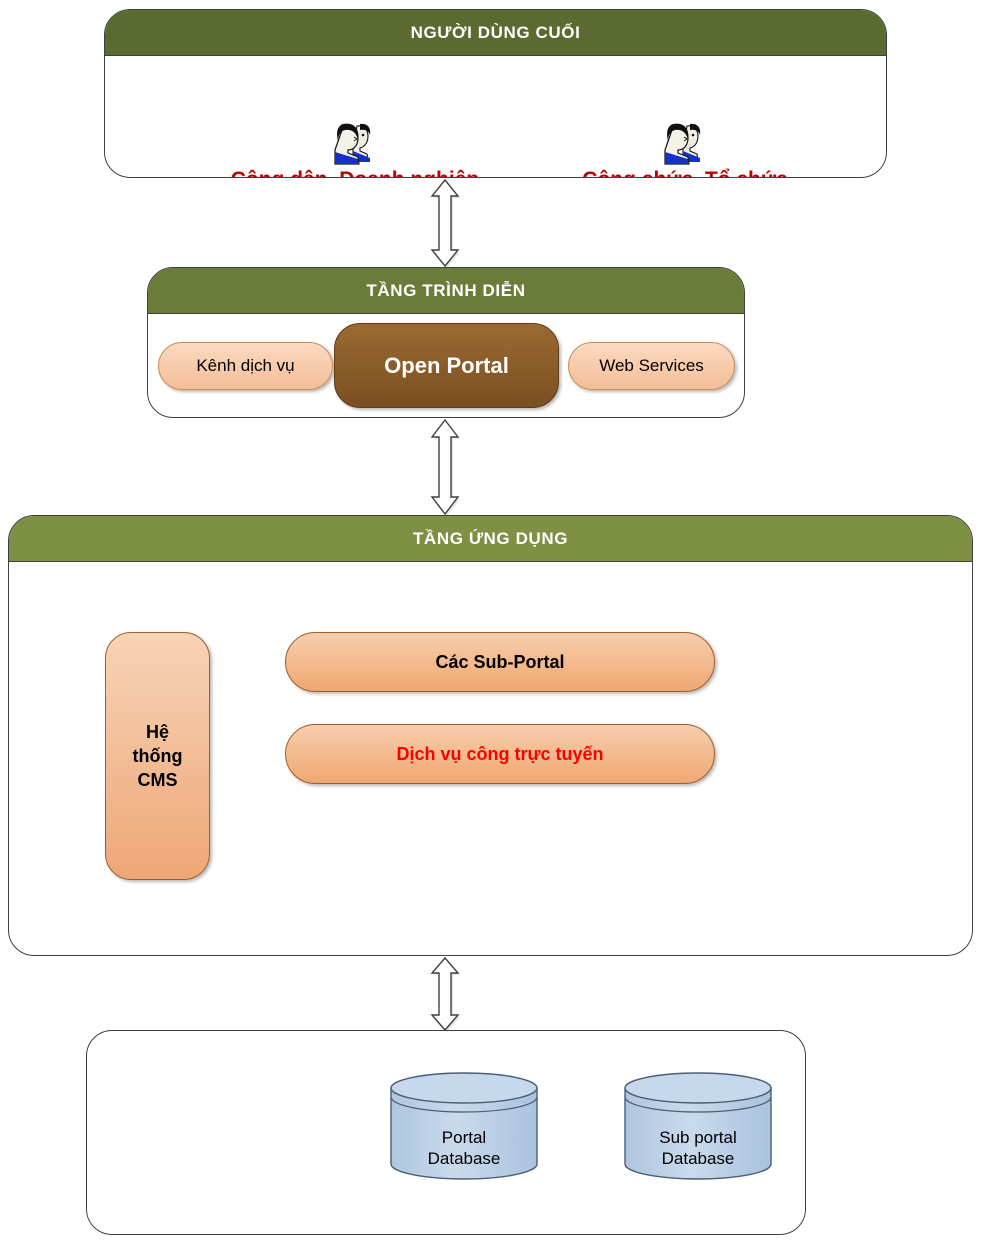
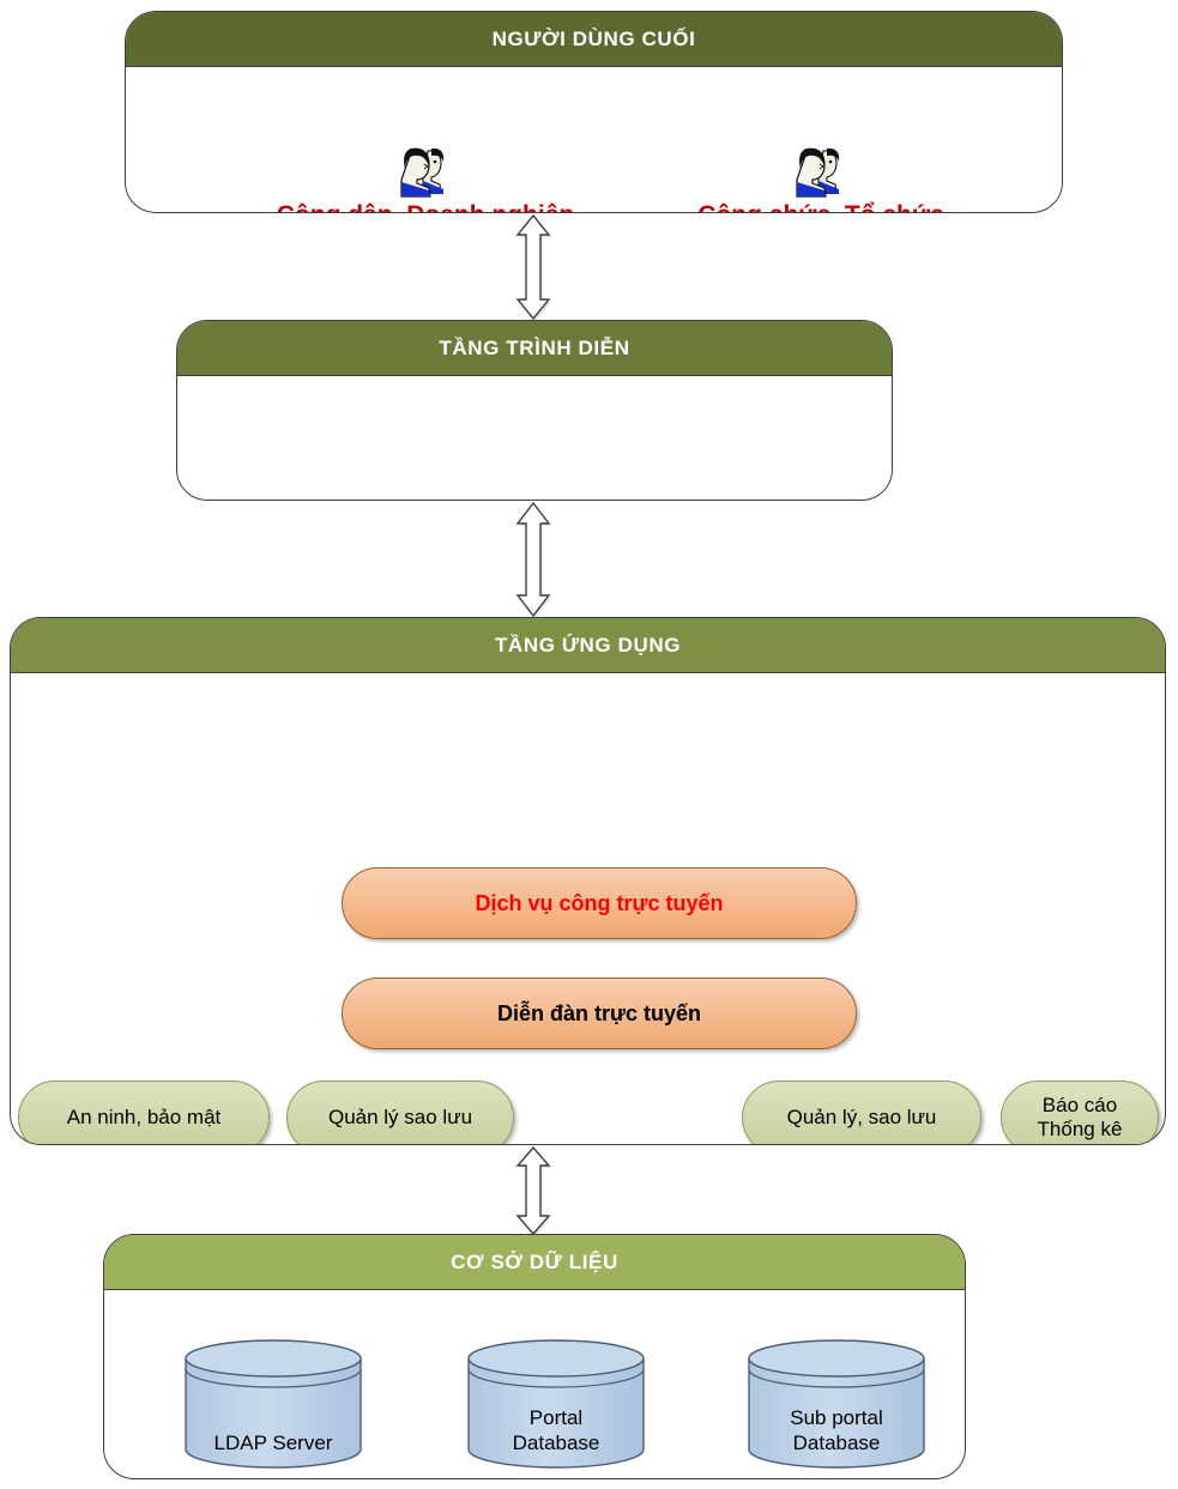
  NGƯỜI DÙNG CUỐI
  TẦNG TRÌNH DIỄN
- Kênh dịch vụ
- Open Portal
- Web Services
  TẦNG ỨNG DỤNG
- Hệ
- thống
- CMS
- Các Sub-Portal
  Dịch vụ công trực tuyến
+ Diễn đàn trực tuyến
+ An ninh, bảo mật
+ Quản lý sao lưu
+ Quản lý, sao lưu
+ Báo cáo
+ Thống kê
+ CƠ SỞ DỮ LIỆU
+ LDAP Server
  Portal
  Database
  Sub portal
  Database
